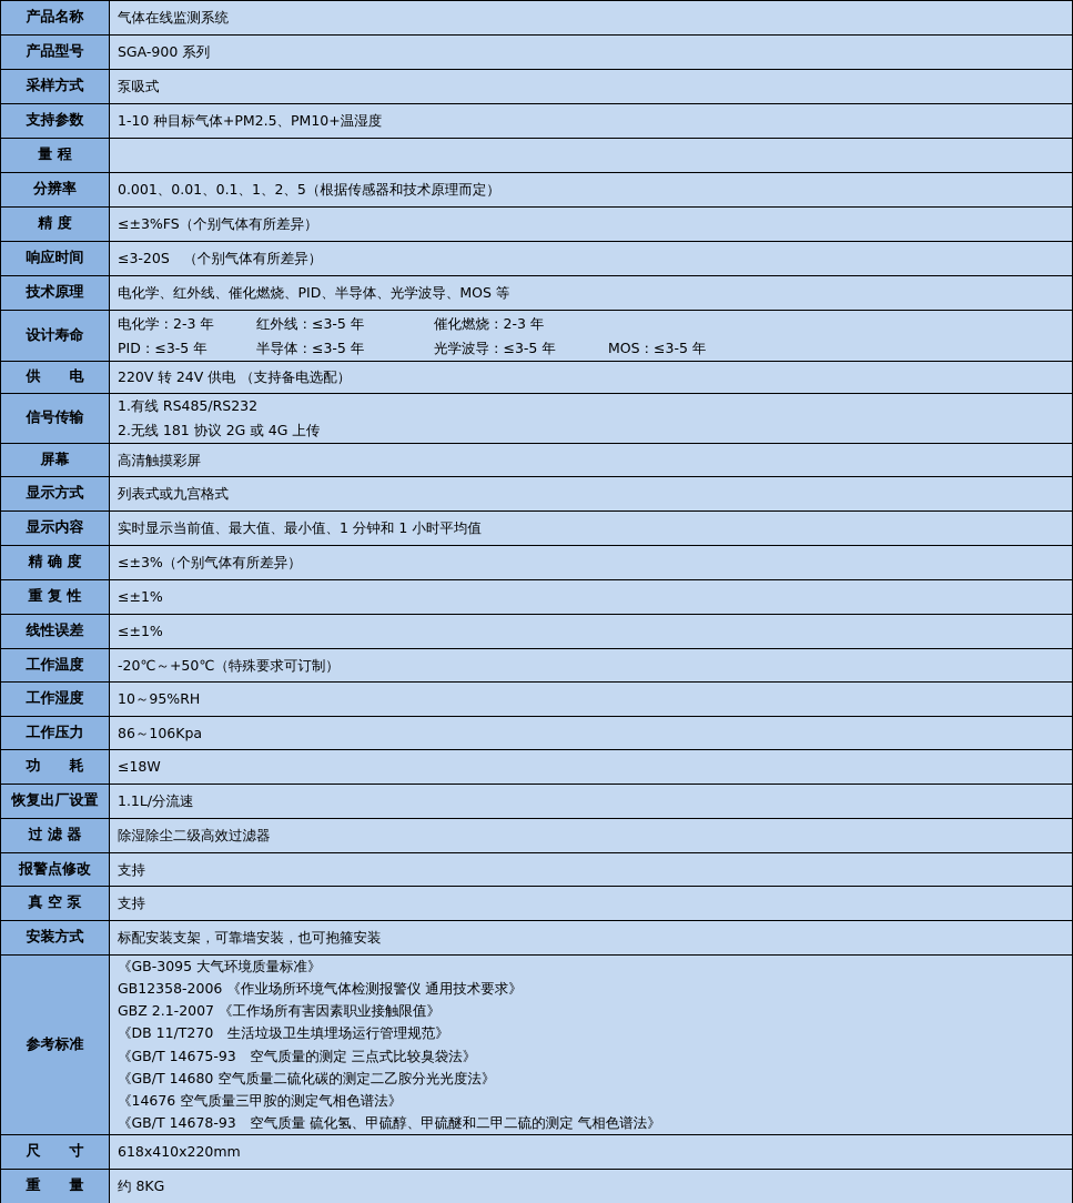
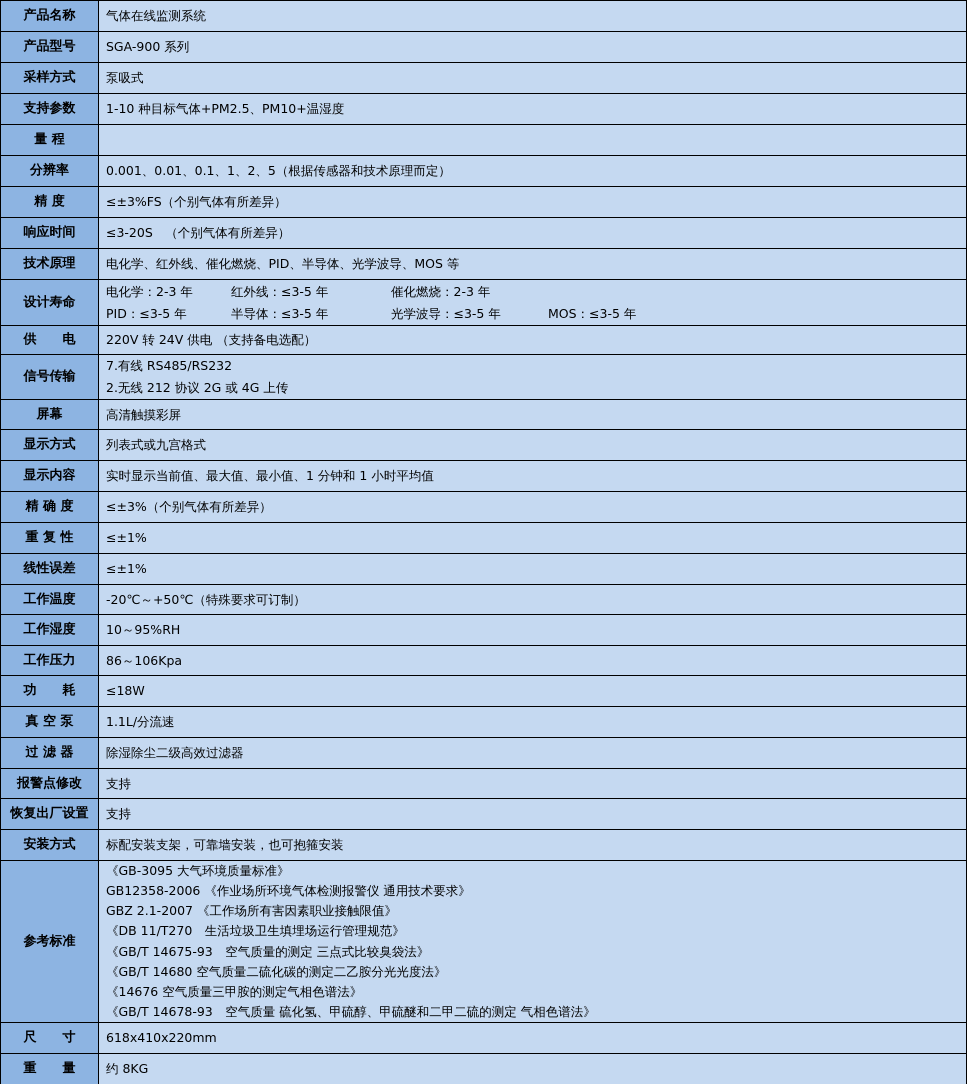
  产品名称
  气体在线监测系统
  产品型号
  SGA-900 系列
  采样方式
  泵吸式
  支持参数
  1-10 种目标气体+PM2.5、PM10+温湿度
  量 程
  分辨率
  0.001、0.01、0.1、1、2、5（根据传感器和技术原理而定）
  精 度
  ≤±3%FS（个别气体有所差异）
  响应时间
  ≤3-20S （个别气体有所差异）
  技术原理
  电化学、红外线、催化燃烧、PID、半导体、光学波导、MOS 等
  设计寿命
  电化学：2-3 年
  红外线：≤3-5 年
  催化燃烧：2-3 年
  PID：≤3-5 年
  半导体：≤3-5 年
  光学波导：≤3-5 年
  MOS：≤3-5 年
  供 电
  220V 转 24V 供电 （支持备电选配）
  信号传输
- 1.有线 RS485/RS232
+ 7.有线 RS485/RS232
- 2.无线 181 协议 2G 或 4G 上传
+ 2.无线 212 协议 2G 或 4G 上传
  屏幕
  高清触摸彩屏
  显示方式
  列表式或九宫格式
  显示内容
  实时显示当前值、最大值、最小值、1 分钟和 1 小时平均值
  精 确 度
  ≤±3%（个别气体有所差异）
  重 复 性
  ≤±1%
  线性误差
  ≤±1%
  工作温度
  -20℃～+50℃（特殊要求可订制）
  工作湿度
  10～95%RH
  工作压力
  86～106Kpa
  功 耗
  ≤18W
- 恢复出厂设置
+ 真 空 泵
  1.1L/分流速
  过 滤 器
  除湿除尘二级高效过滤器
  报警点修改
  支持
- 真 空 泵
+ 恢复出厂设置
  支持
  安装方式
  标配安装支架，可靠墙安装，也可抱箍安装
  参考标准
  《GB-3095 大气环境质量标准》
  GB12358-2006 《作业场所环境气体检测报警仪 通用技术要求》
  GBZ 2.1-2007 《工作场所有害因素职业接触限值》
  《DB 11/T270 生活垃圾卫生填埋场运行管理规范》
  《GB/T 14675-93 空气质量的测定 三点式比较臭袋法》
  《GB/T 14680 空气质量二硫化碳的测定二乙胺分光光度法》
  《14676 空气质量三甲胺的测定气相色谱法》
  《GB/T 14678-93 空气质量 硫化氢、甲硫醇、甲硫醚和二甲二硫的测定 气相色谱法》
  尺 寸
  618x410x220mm
  重 量
  约 8KG
